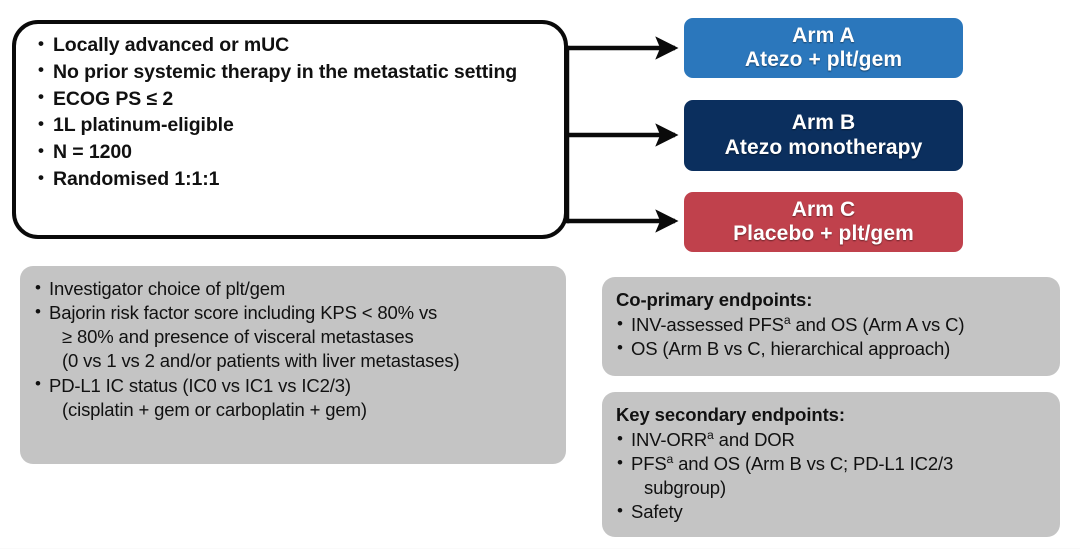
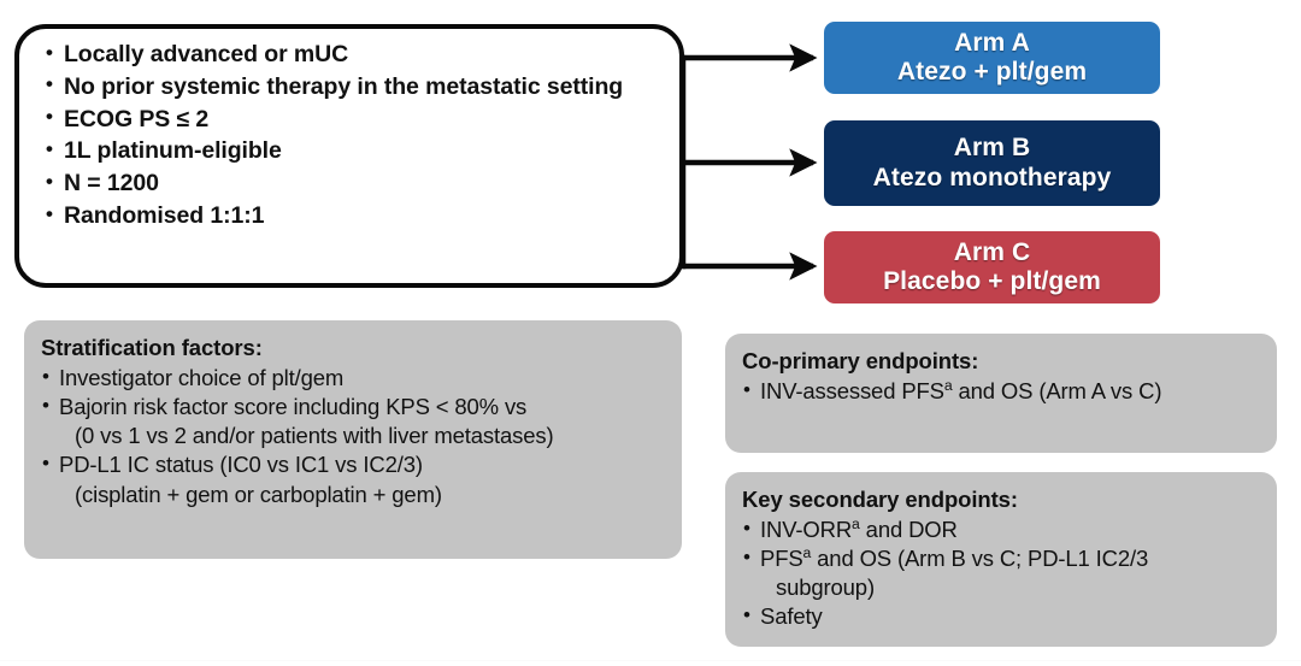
  Locally advanced or mUC
  No prior systemic therapy in the metastatic setting
  ECOG PS ≤ 2
  1L platinum-eligible
  N = 1200
  Randomised 1:1:1
  Arm A
  Atezo + plt/gem
  Arm B
  Atezo monotherapy
  Arm C
  Placebo + plt/gem
+ Stratification factors:
  Investigator choice of plt/gem
  Bajorin risk factor score including KPS < 80% vs
- ≥ 80% and presence of visceral metastases
  (0 vs 1 vs 2 and/or patients with liver metastases)
  PD-L1 IC status (IC0 vs IC1 vs IC2/3)
  (cisplatin + gem or carboplatin + gem)
  Co-primary endpoints:
  INV-assessed PFSa and OS (Arm A vs C)
- OS (Arm B vs C, hierarchical approach)
  Key secondary endpoints:
  INV-ORRa and DOR
  PFSa and OS (Arm B vs C; PD-L1 IC2/3
  subgroup)
  Safety
